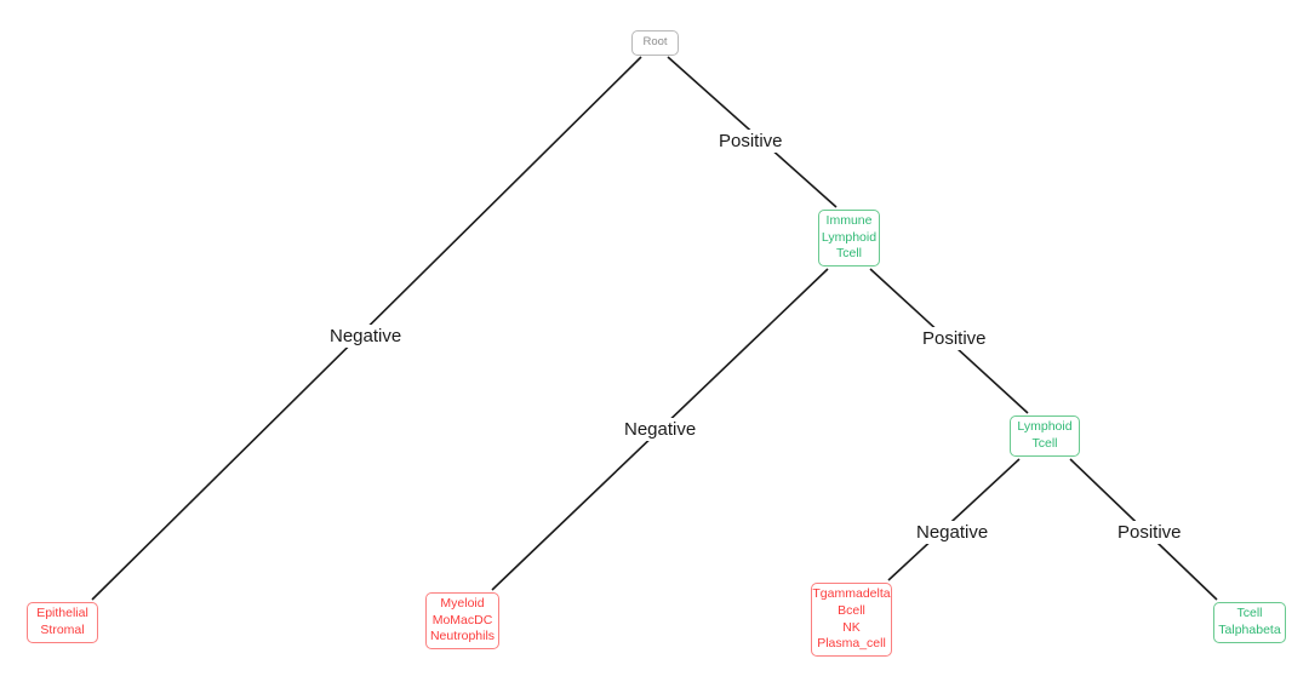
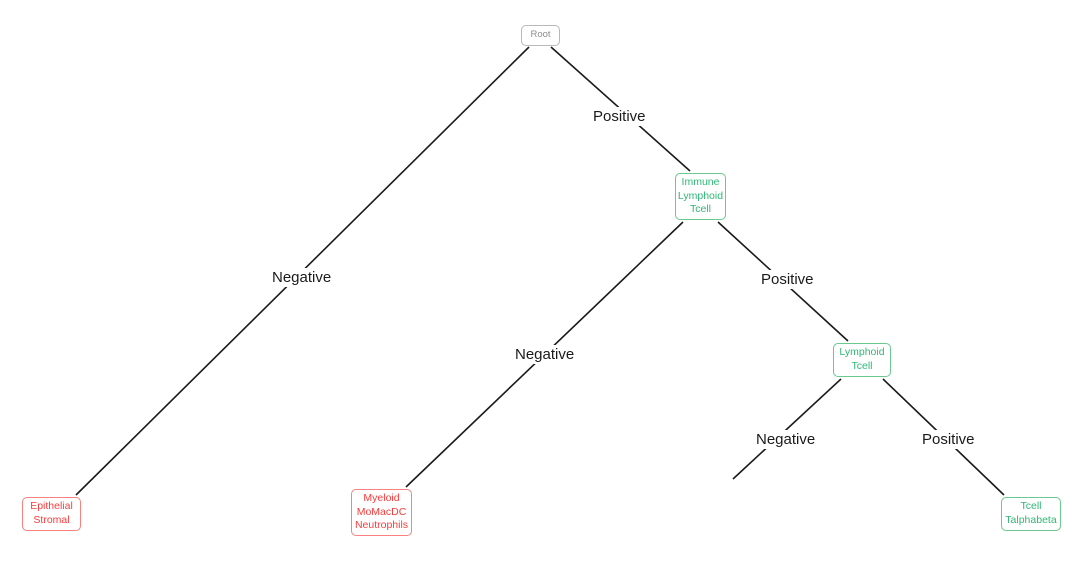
  Negative
  Positive
  Negative
  Positive
  Negative
  Positive
  Root
  Immune
  Lymphoid
  Tcell
  Lymphoid
  Tcell
  Epithelial
  Stromal
  Myeloid
  MoMacDC
  Neutrophils
- Tgammadelta
- Bcell
- NK
- Plasma_cell
  Tcell
  Talphabeta
